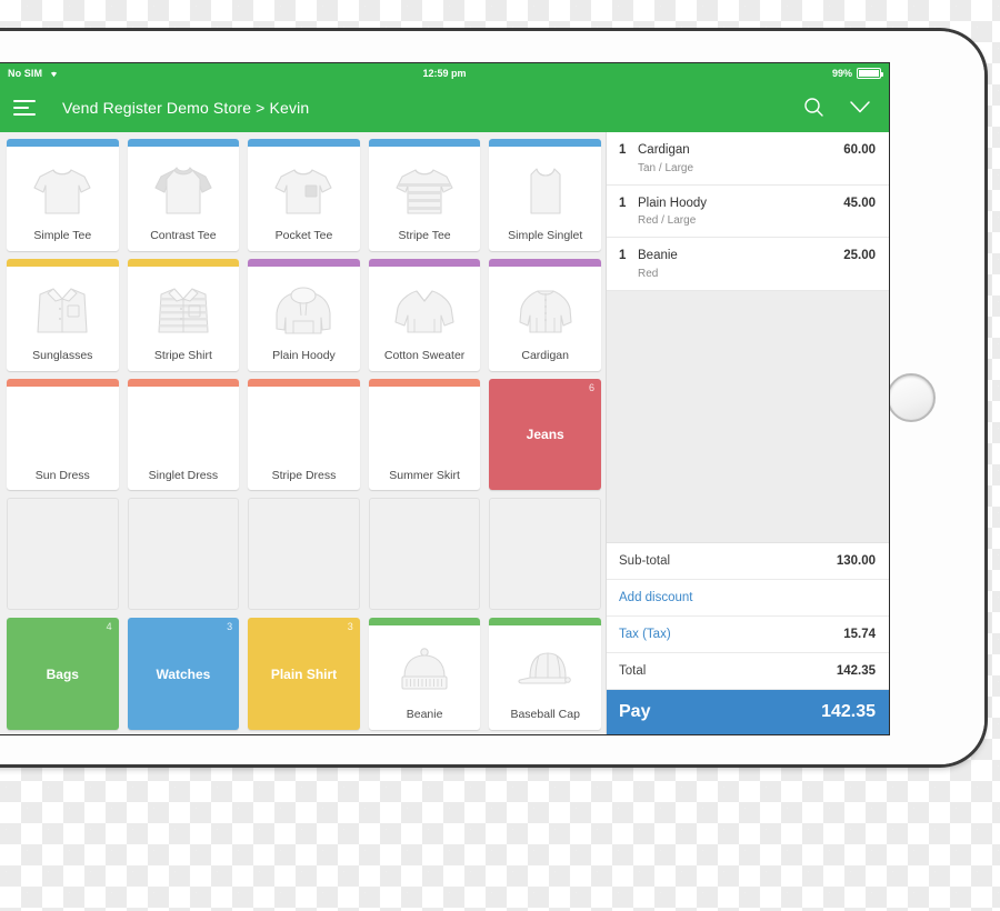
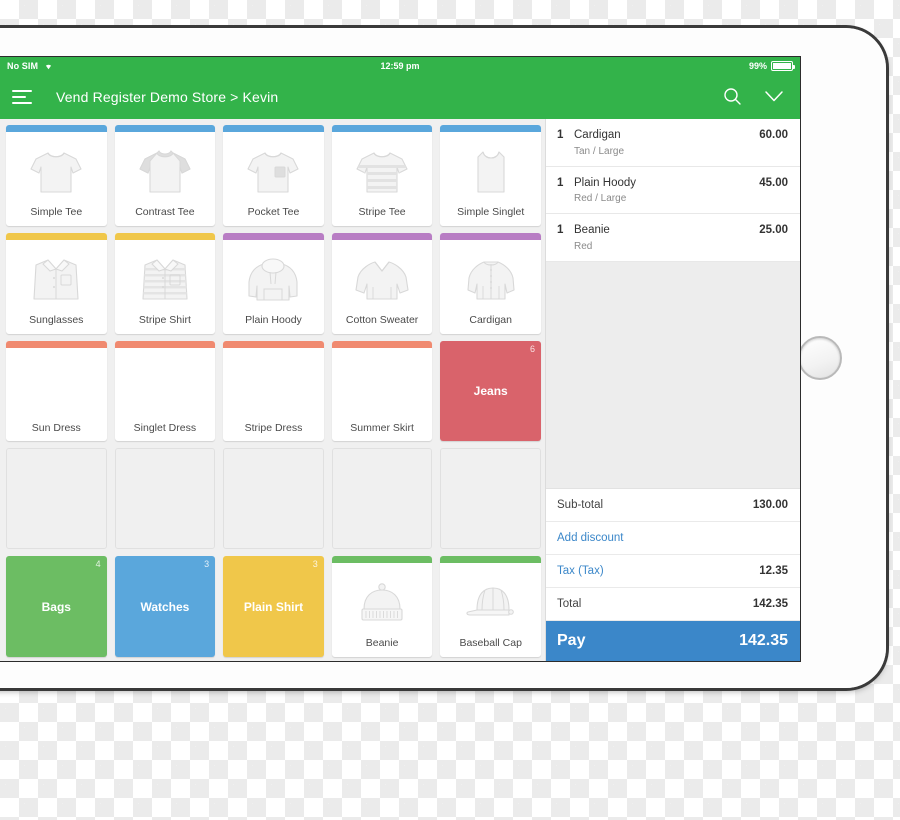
  No SIM
  12:59 pm
  99%
  Vend Register Demo Store > Kevin
  Simple Tee
  Contrast Tee
  Pocket Tee
  Stripe Tee
  Simple Singlet
  Sunglasses
  Stripe Shirt
  Plain Hoody
  Cotton Sweater
  Cardigan
  Sun Dress
  Singlet Dress
  Stripe Dress
  Summer Skirt
  6
  Jeans
  4
  Bags
  3
  Watches
  3
  Plain Shirt
  Beanie
  Baseball Cap
  1
  Cardigan
  Tan / Large
  60.00
  1
  Plain Hoody
  Red / Large
  45.00
  1
  Beanie
  Red
  25.00
  Sub-total
  130.00
  Add discount
  Tax (Tax)
- 15.74
+ 12.35
  Total
  142.35
  Pay
  142.35
